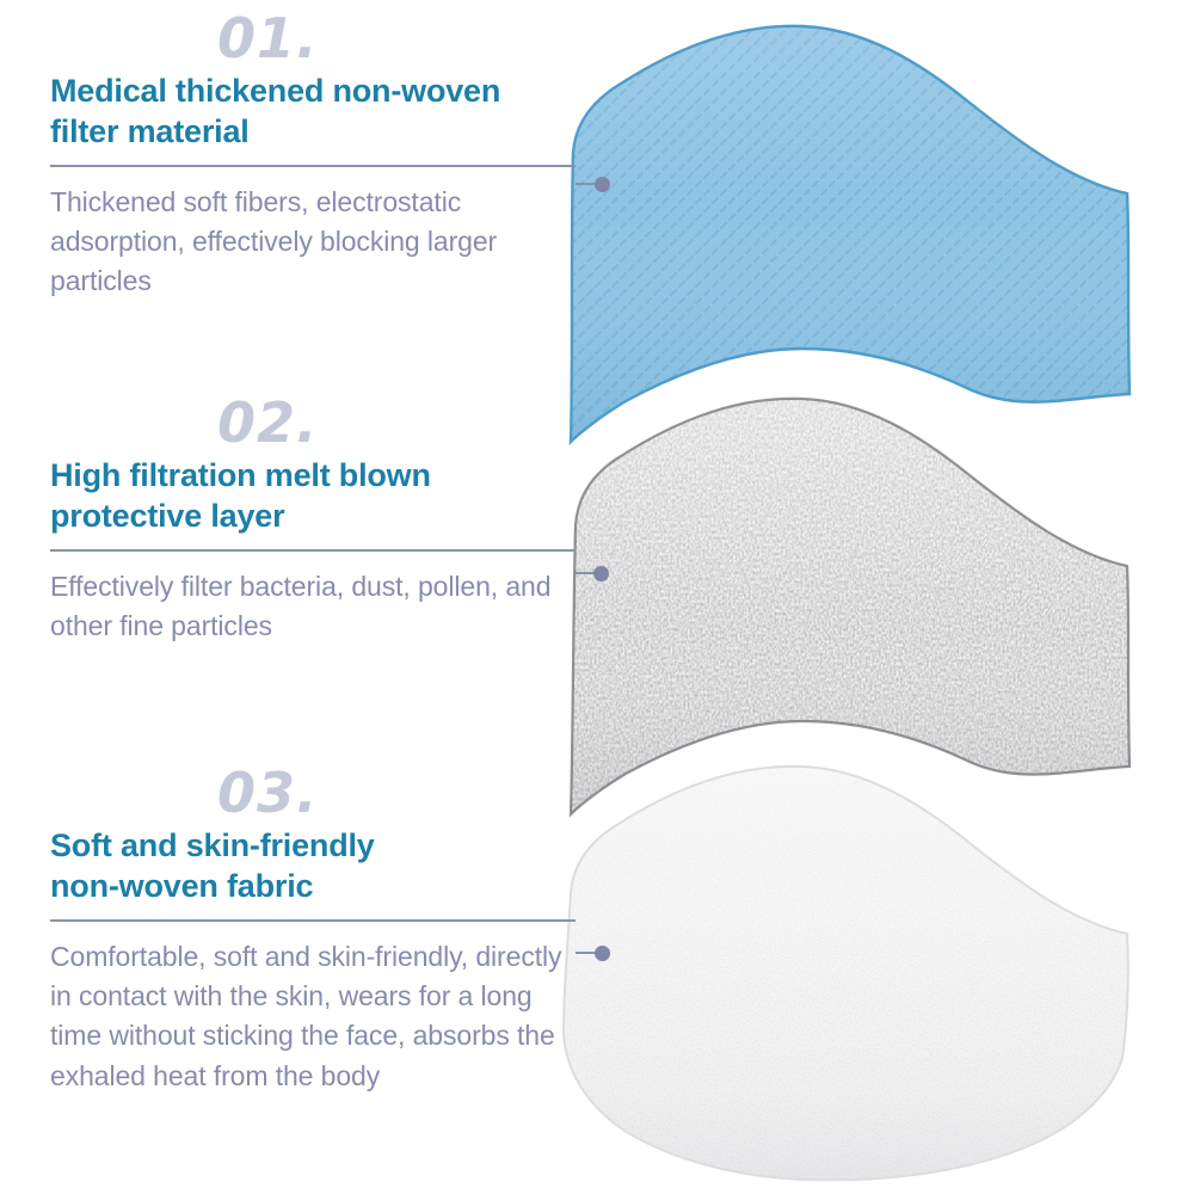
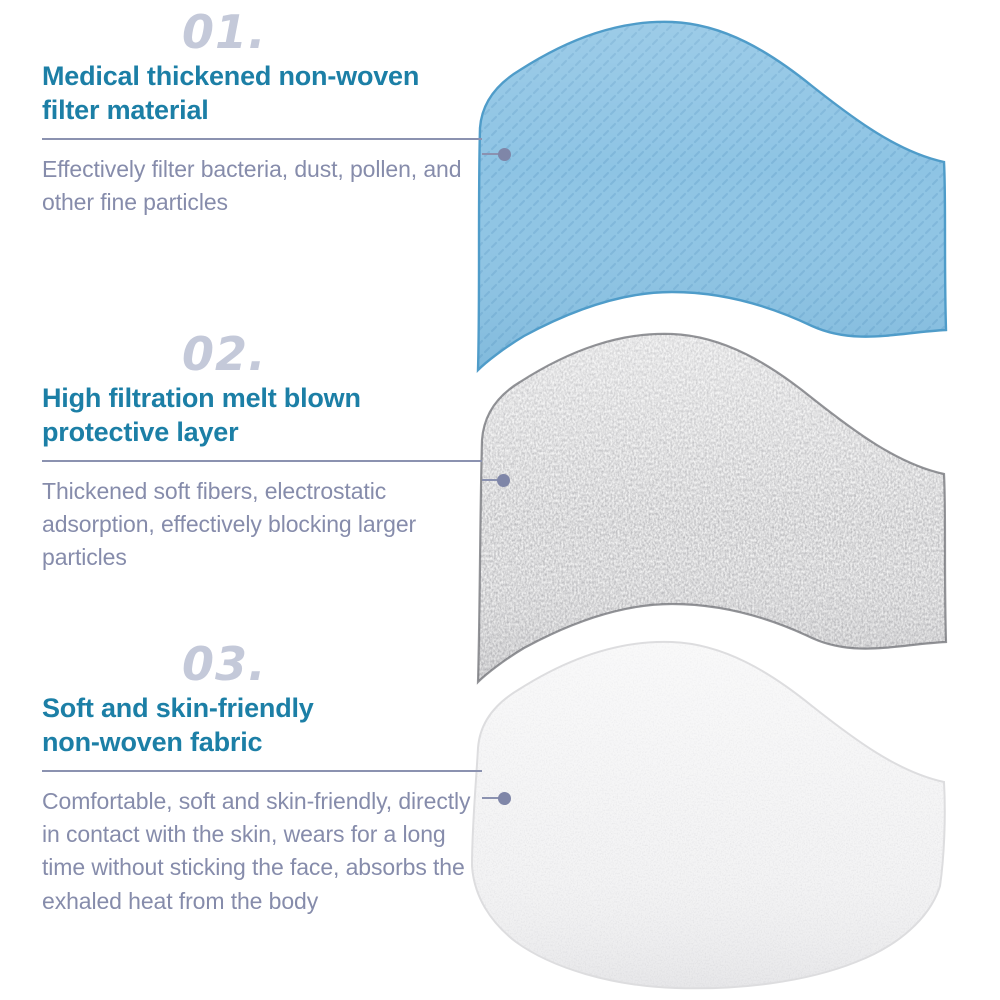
  01.
  Medical thickened non-woven
  filter material
- Thickened soft fibers, electrostatic adsorption, effectively blocking larger particles
+ Effectively filter bacteria, dust, pollen, and other fine particles
  02.
  High filtration melt blown
  protective layer
- Effectively filter bacteria, dust, pollen, and other fine particles
+ Thickened soft fibers, electrostatic adsorption, effectively blocking larger particles
  03.
  Soft and skin-friendly
  non-woven fabric
  Comfortable, soft and skin-friendly, directly in contact with the skin, wears for a long time without sticking the face, absorbs the exhaled heat from the body
